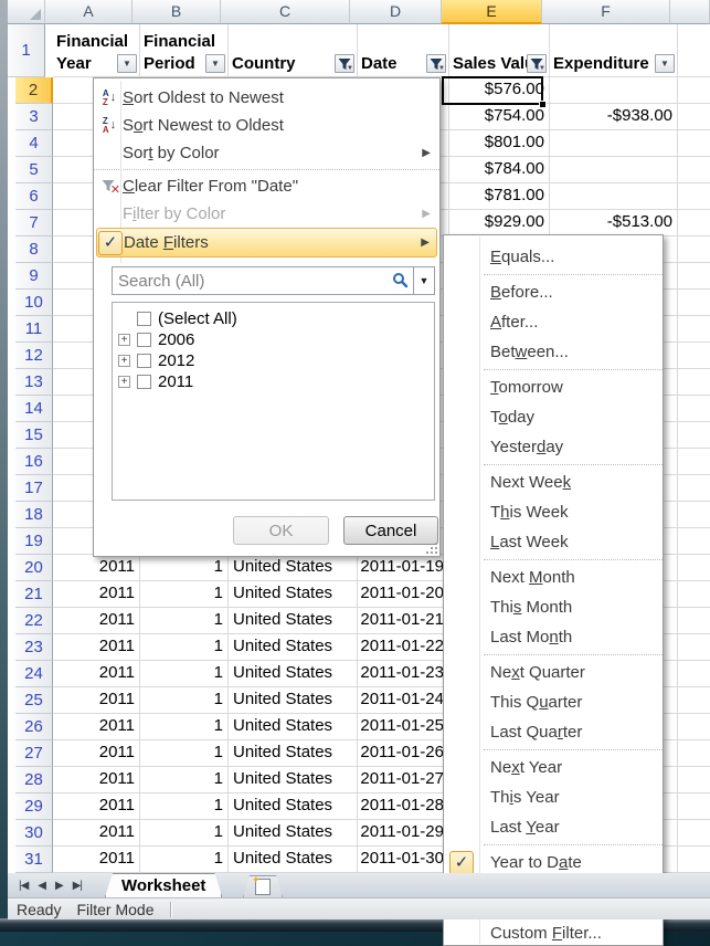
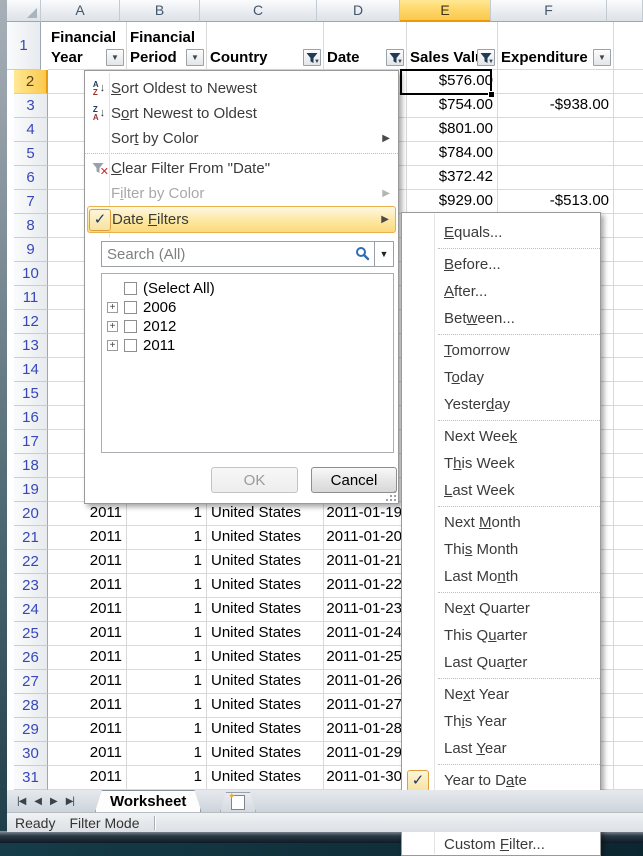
  A
  B
  C
  D
  E
  F
  1
  Financial Year
  ▼
  Financial Period
  ▼
  Country
  Date
  Sales Val
  Expenditure
  ▼
  2
  $576.00
  3
  $754.00
  -$938.00
  4
  $801.00
  5
  $784.00
  6
- $781.00
+ $372.42
  7
  $929.00
  -$513.00
  8
  9
  10
  11
  12
  13
  14
  15
  16
  17
  18
  19
  20
  2011
  1
  United States
  2011-01-19
  21
  2011
  1
  United States
  2011-01-20
  22
  2011
  1
  United States
  2011-01-21
  23
  2011
  1
  United States
  2011-01-22
  24
  2011
  1
  United States
  2011-01-23
  25
  2011
  1
  United States
  2011-01-24
  26
  2011
  1
  United States
  2011-01-25
  27
  2011
  1
  United States
  2011-01-26
  28
  2011
  1
  United States
  2011-01-27
  29
  2011
  1
  United States
  2011-01-28
  30
  2011
  1
  United States
  2011-01-29
  31
  2011
  1
  United States
  2011-01-30
  A
  Z
  ↓
  Sort Oldest to Newest
  Z
  A
  ↓
  Sort Newest to Oldest
  Sort by Color
  ▶
  ✕
  Clear Filter From "Date"
  Filter by Color
  ▶
  ✓
  Date Filters
  ▶
  Search (All)
  ▼
  (Select All)
  +
  2006
  +
  2012
  +
  2011
  OK
  Cancel
  Equals...
  Before...
  After...
  Between...
  Tomorrow
  Today
  Yesterday
  Next Week
  This Week
  Last Week
  Next Month
  This Month
  Last Month
  Next Quarter
  This Quarter
  Last Quarter
  Next Year
  This Year
  Last Year
  ✓
  Year to Date
  Custom Filter...
  |◀
  ◀
  ▶
  ▶|
  Worksheet
  ✦
  Ready
  Filter Mode
